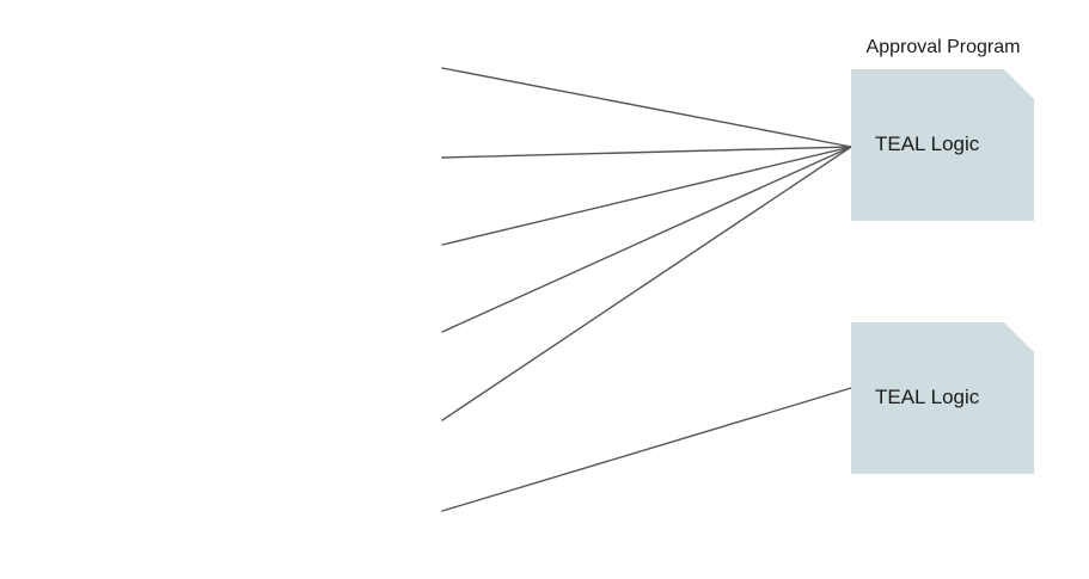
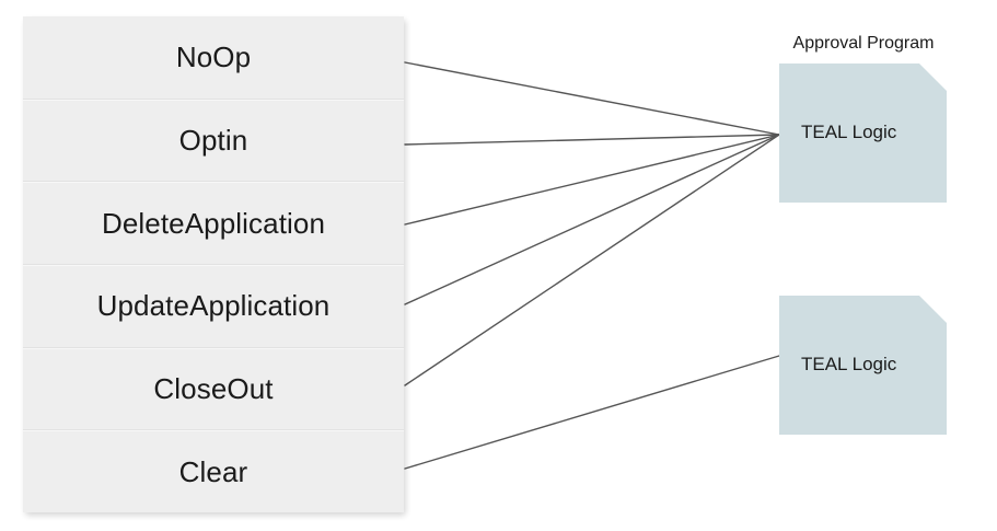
+ NoOp
+ Optin
+ DeleteApplication
+ UpdateApplication
+ CloseOut
+ Clear
  Approval Program
  TEAL Logic
  TEAL Logic
